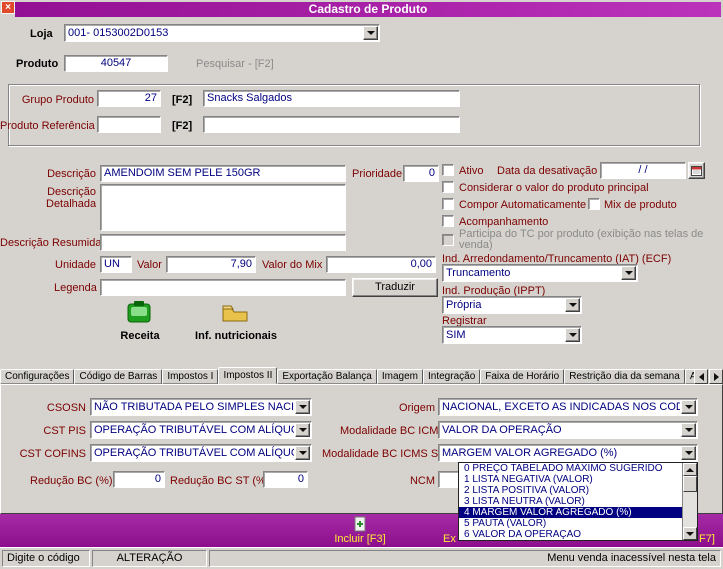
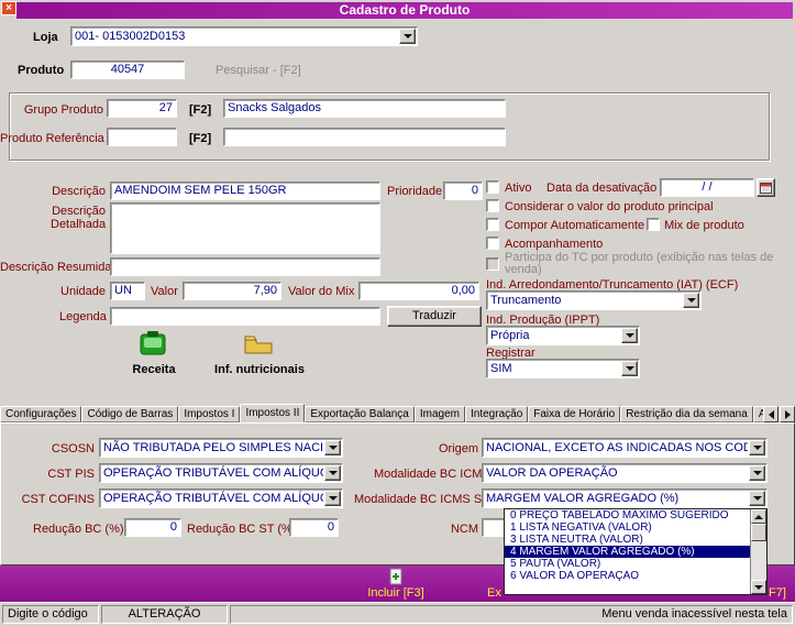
  ×
  Cadastro de Produto
  Loja
  001- 0153002D0153
  Produto
  40547
  Pesquisar - [F2]
  Grupo Produto
  27
  [F2]
  Snacks Salgados
  Produto Referência
  [F2]
  Descrição
  AMENDOIM SEM PELE 150GR
  Prioridade
  0
  Descrição Detalhada
  Descrição Resumida
  Unidade
  UN
  Valor
  7,90
  Valor do Mix
  0,00
  Legenda
  Traduzir
  Receita
  Inf. nutricionais
  Ativo
  Data da desativação
  / /
  Considerar o valor do produto principal
  Compor Automaticamente
  Mix de produto
  Acompanhamento
  Participa do TC por produto (exibição nas telas de venda)
  Ind. Arredondamento/Truncamento (IAT) (ECF)
  Truncamento
  Ind. Produção (IPPT)
  Própria
  Registrar
  SIM
  Configurações
  Código de Barras
  Impostos I
  Impostos II
  Exportação Balança
  Imagem
  Integração
  Faixa de Horário
  Restrição dia da semana
  CSOSN
  NÃO TRIBUTADA PELO SIMPLES NACI
  Origem
  NACIONAL, EXCETO AS INDICADAS NOS COD
  CST PIS
  OPERAÇÃO TRIBUTÁVEL COM ALÍQU
  Modalidade BC ICM
  VALOR DA OPERAÇÃO
  CST COFINS
  OPERAÇÃO TRIBUTÁVEL COM ALÍQU
  Modalidade BC ICMS S
  MARGEM VALOR AGREGADO (%)
  Redução BC (%)
  0
  Redução BC ST (%
  0
  NCM
  Incluir [F3]
  Ex
  F7]
  0 PREÇO TABELADO MÁXIMO SUGERIDO
  1 LISTA NEGATIVA (VALOR)
- 2 LISTA POSITIVA (VALOR)
  3 LISTA NEUTRA (VALOR)
  4 MARGEM VALOR AGREGADO (%)
  5 PAUTA (VALOR)
  6 VALOR DA OPERAÇÃO
  Digite o código
  ALTERAÇÃO
  Menu venda inacessível nesta tela
